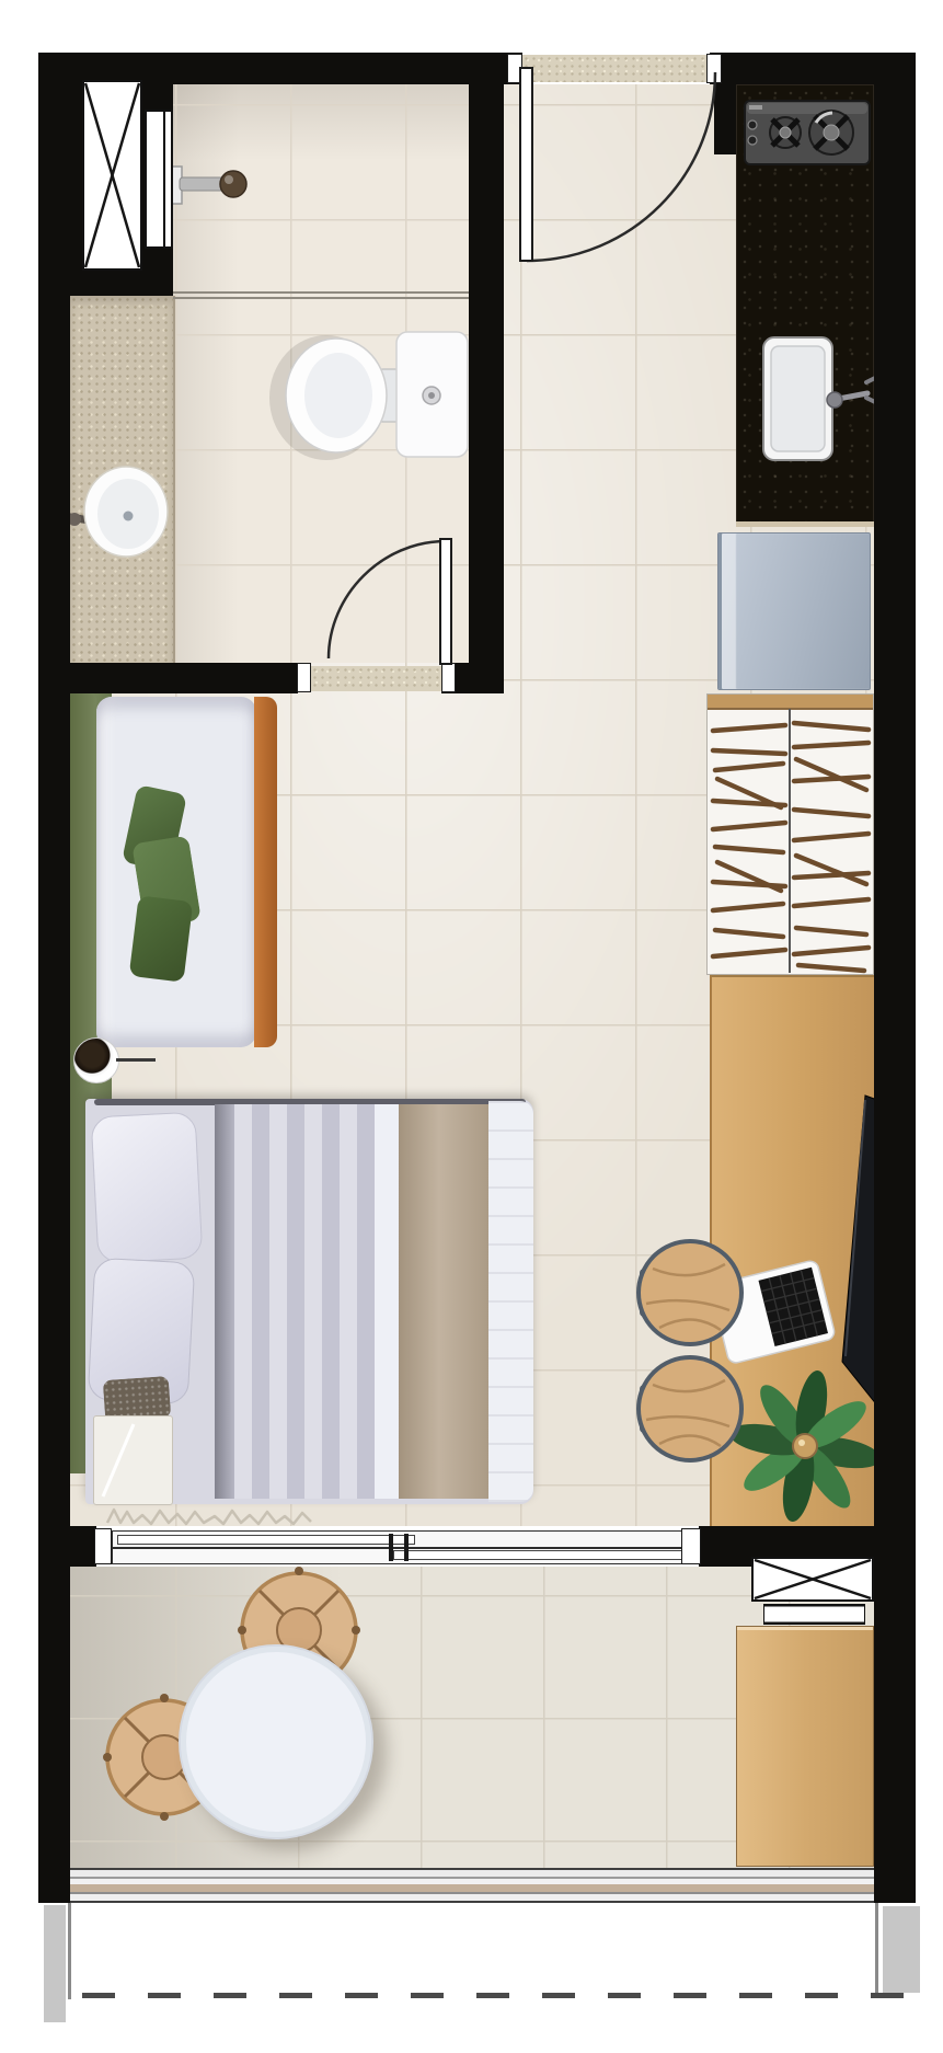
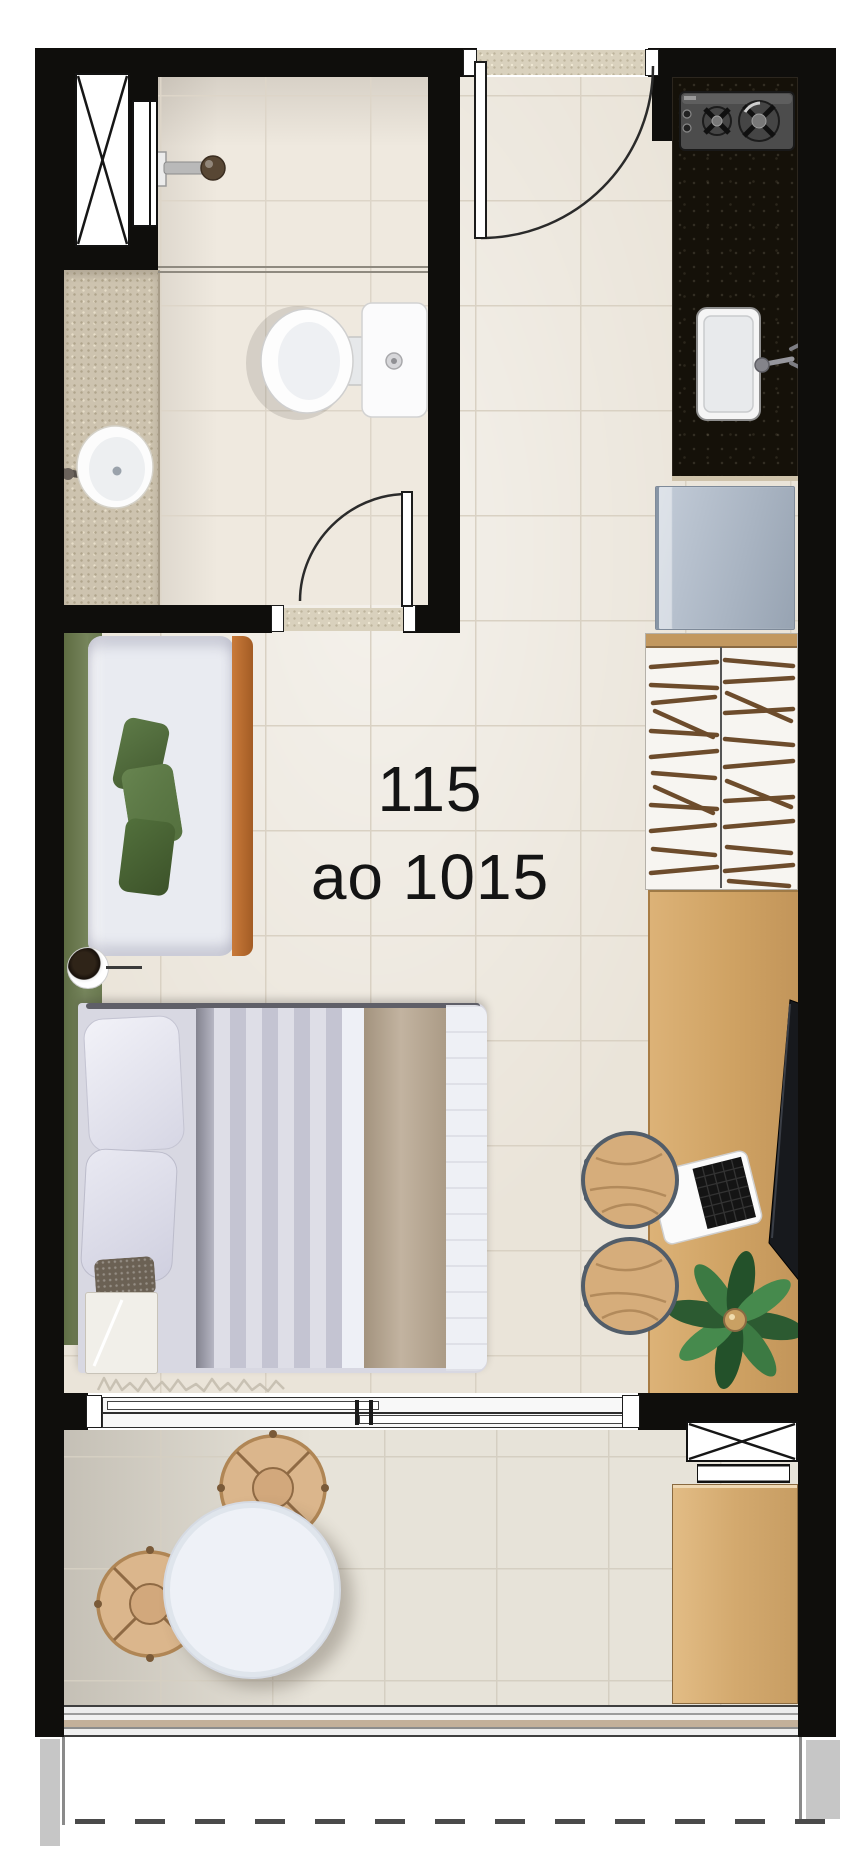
+ 115
+ ao 1015
